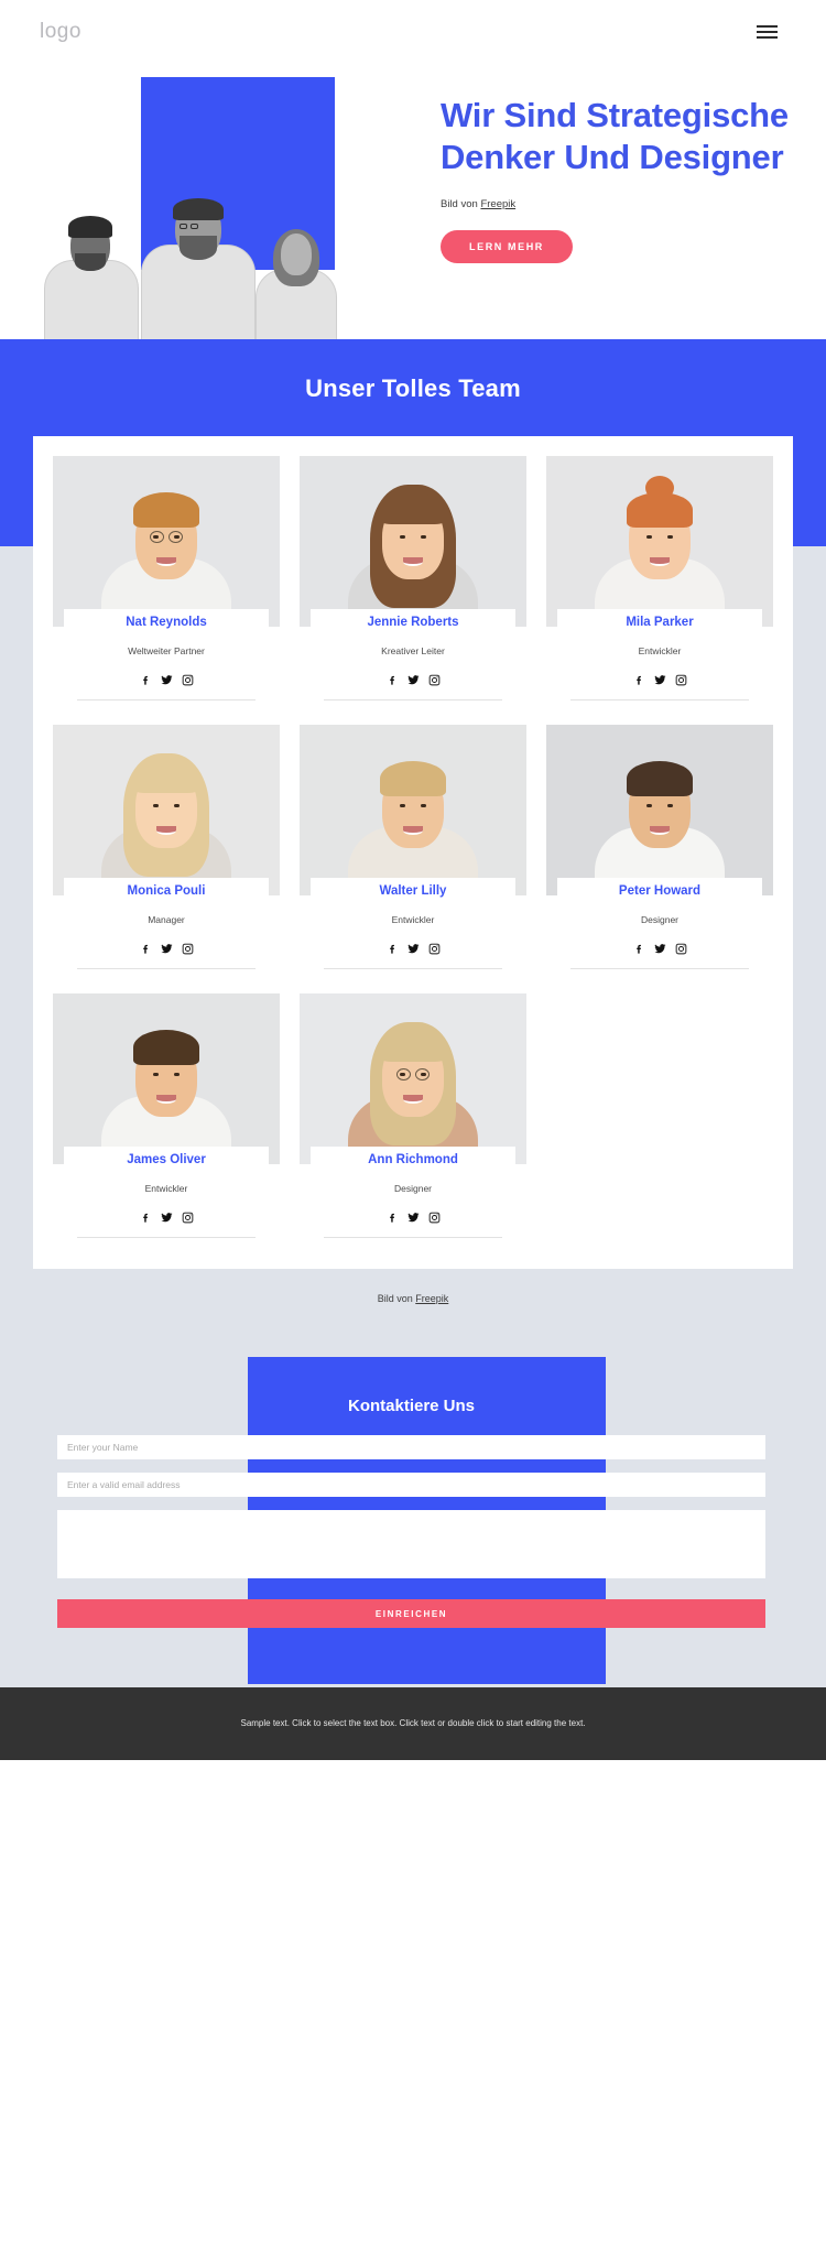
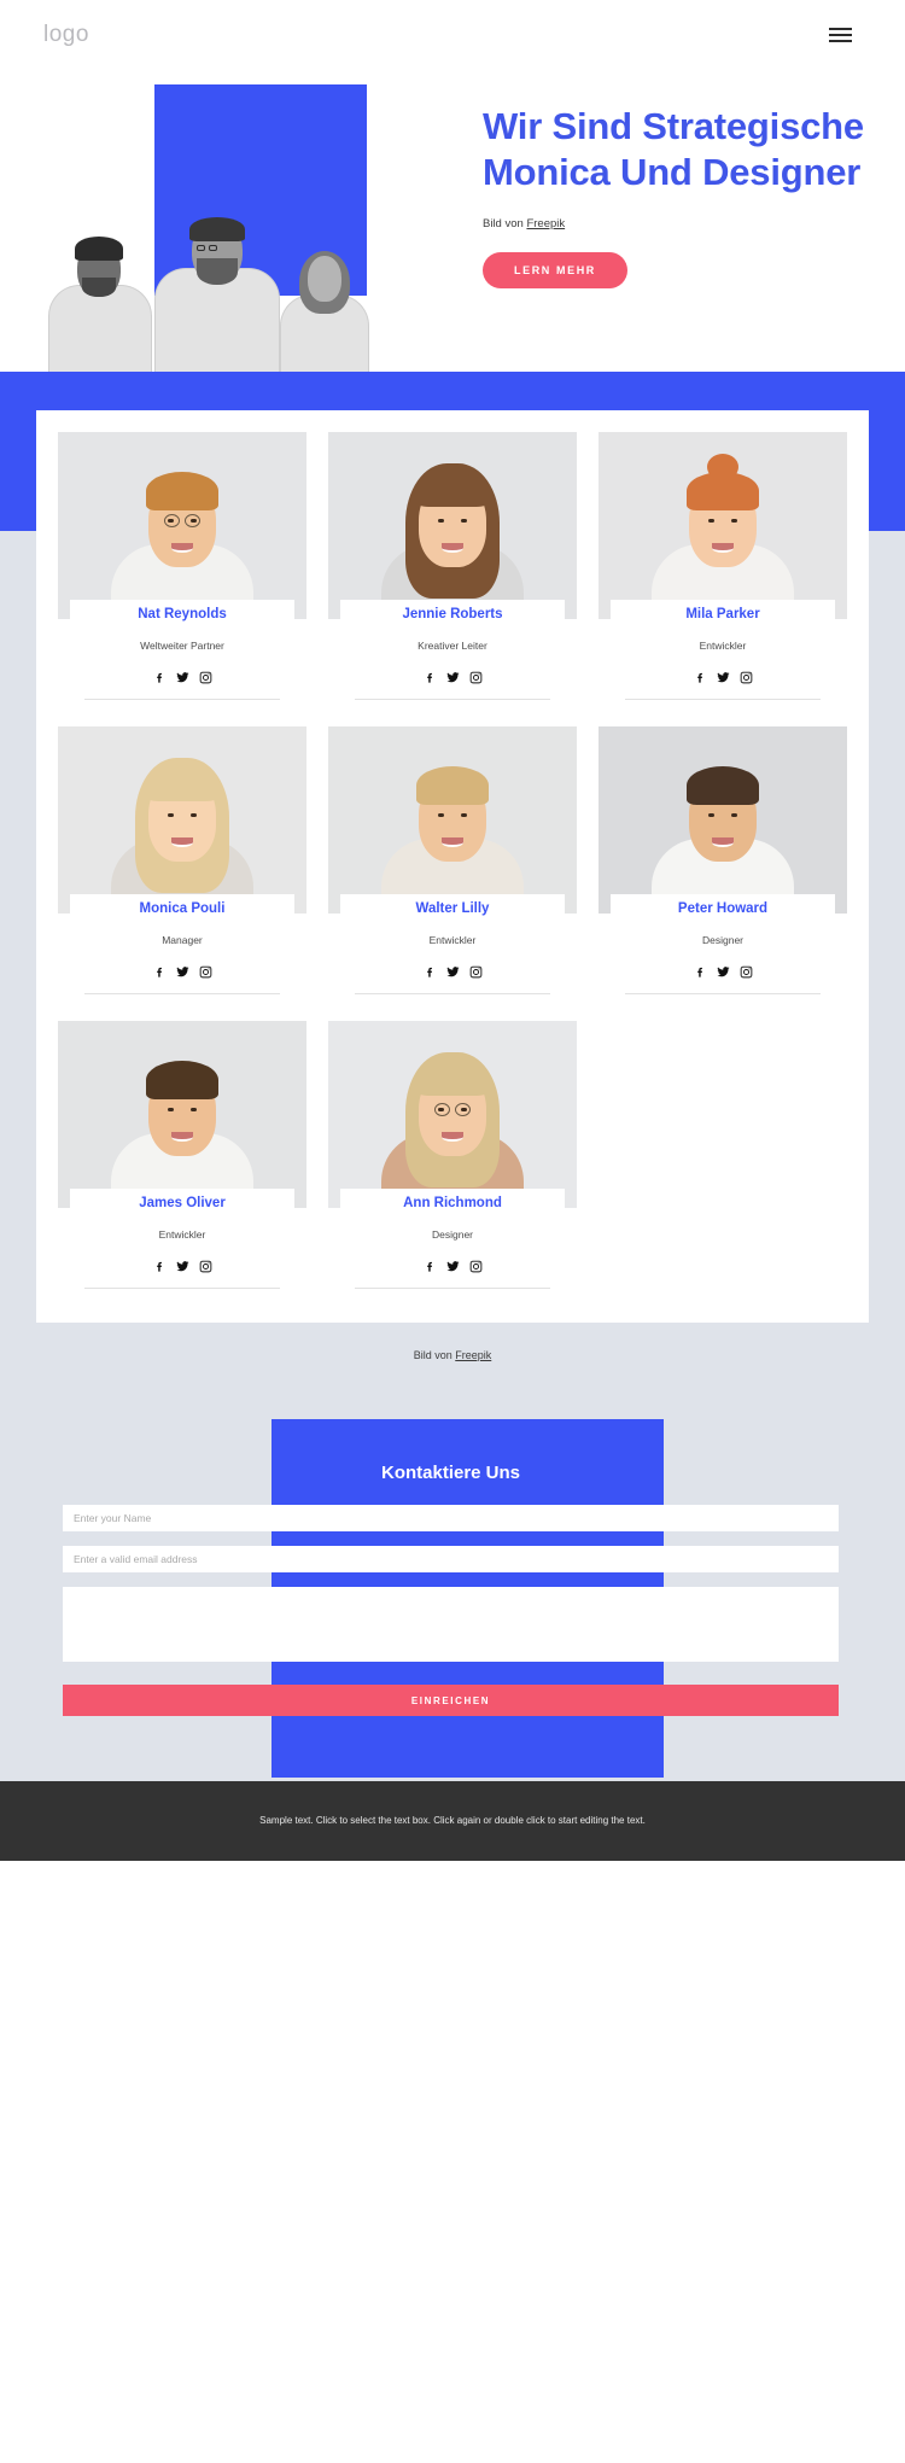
  logo
- Wir Sind Strategische Denker Und Designer
+ Wir Sind Strategische Monica Und Designer
  Bild von Freepik
  LERN MEHR
- Unser Tolles Team
  Nat Reynolds
  Weltweiter Partner
  Jennie Roberts
  Kreativer Leiter
  Mila Parker
  Entwickler
  Monica Pouli
  Manager
  Walter Lilly
  Entwickler
  Peter Howard
  Designer
  James Oliver
  Entwickler
  Ann Richmond
  Designer
  Bild von Freepik
  Kontaktiere Uns
  Enter your Name Enter a valid email address EINREICHEN
- Sample text. Click to select the text box. Click text or double click to start editing the text.
+ Sample text. Click to select the text box. Click again or double click to start editing the text.
